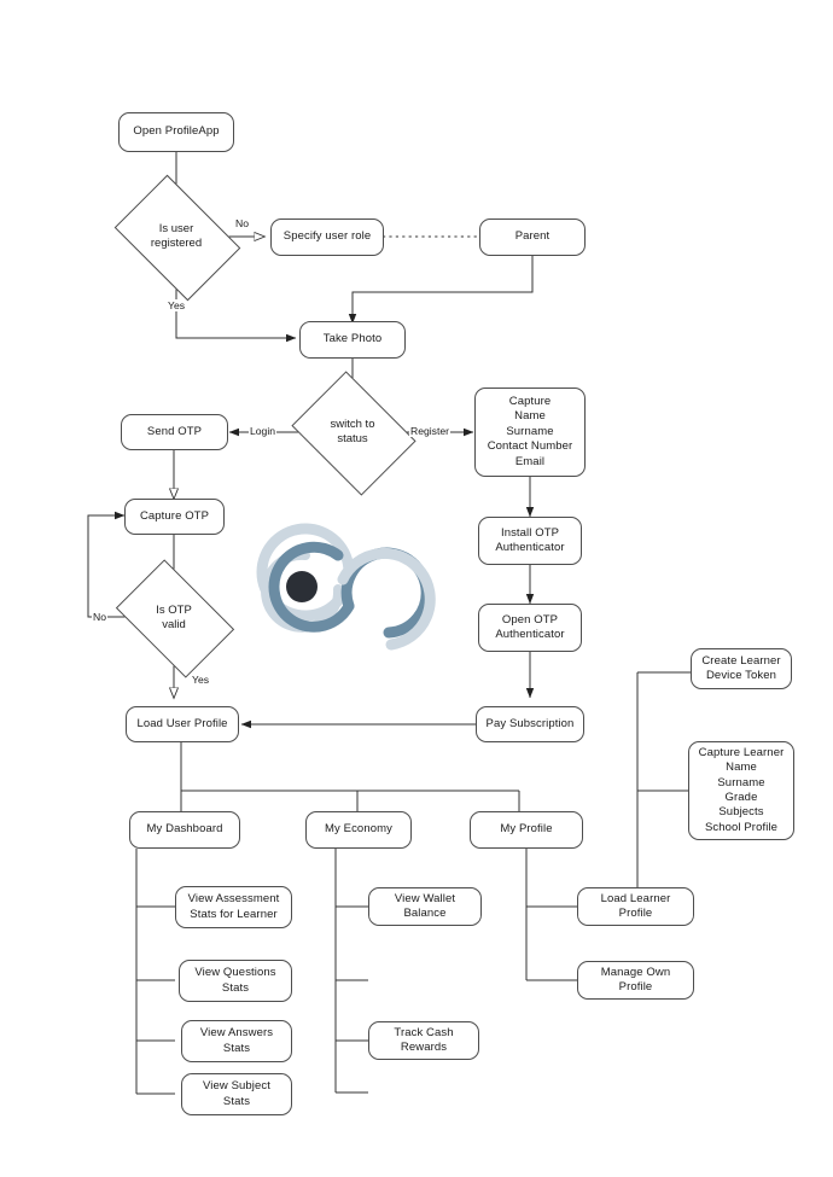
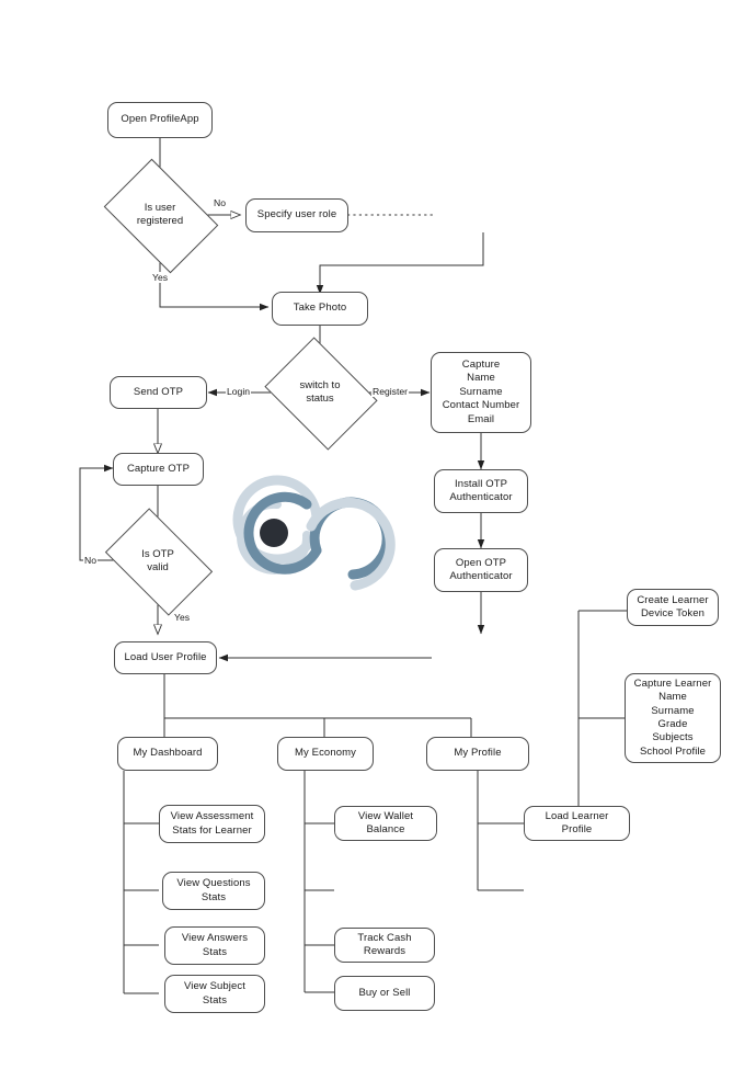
  Open ProfileApp
  Is user
  registered
  Specify user role
- Parent
  Take Photo
  switch to
  status
  Send OTP
  Capture
  Name
  Surname
  Contact Number
  Email
  Capture OTP
  Is OTP
  valid
  Install OTP
  Authenticator
  Open OTP
  Authenticator
- Pay Subscription
  Load User Profile
  Create Learner
  Device Token
  Capture Learner
  Name
  Surname
  Grade
  Subjects
  School Profile
  My Dashboard
  My Economy
  My Profile
  View Assessment
  Stats for Learner
  View Questions
  Stats
  View Answers
  Stats
  View Subject
  Stats
  View Wallet Balance
  Track Cash Rewards
+ Buy or Sell
  Load Learner Profile
- Manage Own Profile
  No
  Yes
  Login
  Register
  No
  Yes
